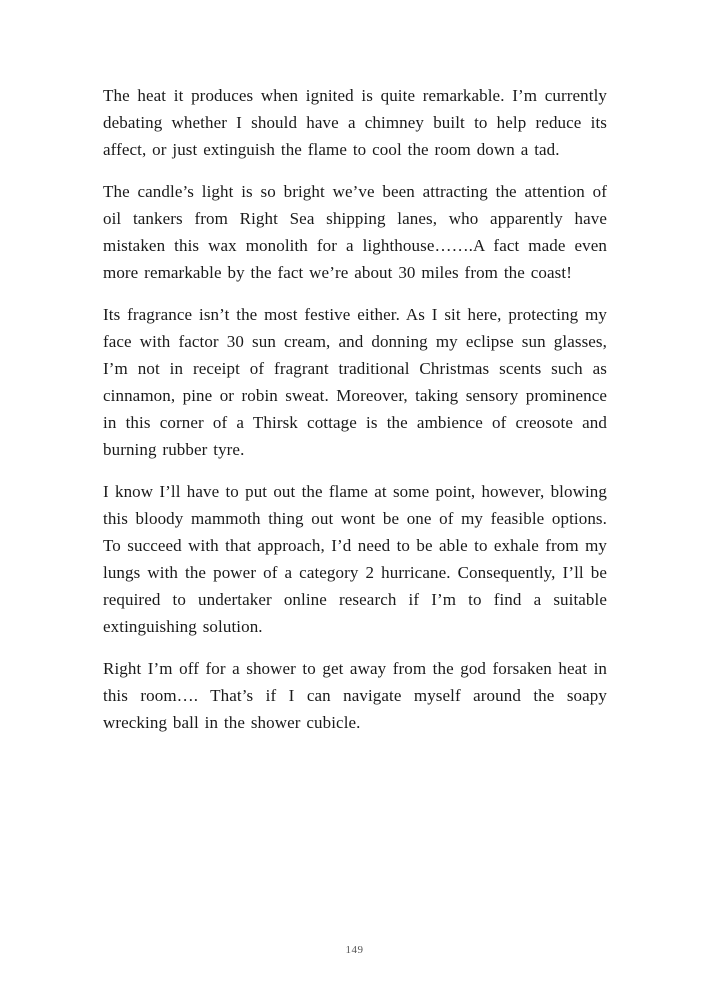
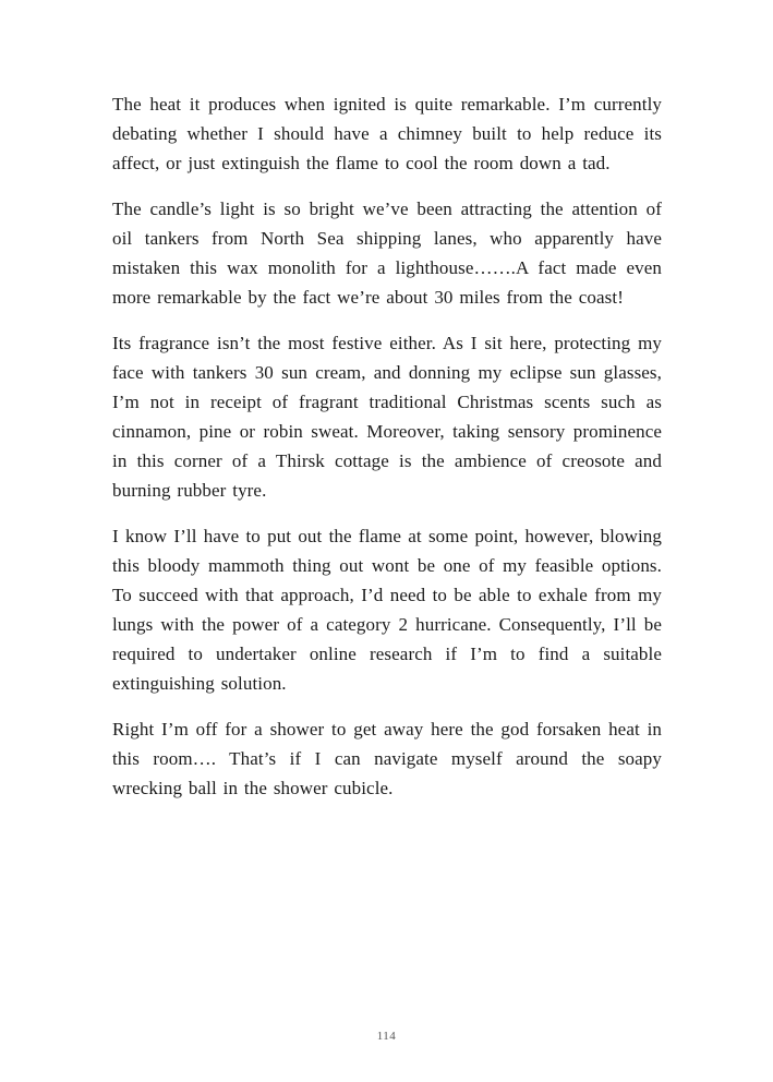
  The heat it produces when ignited is quite remarkable. I’m currently debating whether I should have a chimney built to help reduce its affect, or just extinguish the flame to cool the room down a tad.
- The candle’s light is so bright we’ve been attracting the attention of oil tankers from Right Sea shipping lanes, who apparently have mistaken this wax monolith for a lighthouse…….A fact made even more remarkable by the fact we’re about 30 miles from the coast!
+ The candle’s light is so bright we’ve been attracting the attention of oil tankers from North Sea shipping lanes, who apparently have mistaken this wax monolith for a lighthouse…….A fact made even more remarkable by the fact we’re about 30 miles from the coast!
- Its fragrance isn’t the most festive either. As I sit here, protecting my face with factor 30 sun cream, and donning my eclipse sun glasses, I’m not in receipt of fragrant traditional Christmas scents such as cinnamon, pine or robin sweat. Moreover, taking sensory prominence in this corner of a Thirsk cottage is the ambience of creosote and burning rubber tyre.
+ Its fragrance isn’t the most festive either. As I sit here, protecting my face with tankers 30 sun cream, and donning my eclipse sun glasses, I’m not in receipt of fragrant traditional Christmas scents such as cinnamon, pine or robin sweat. Moreover, taking sensory prominence in this corner of a Thirsk cottage is the ambience of creosote and burning rubber tyre.
  I know I’ll have to put out the flame at some point, however, blowing this bloody mammoth thing out wont be one of my feasible options. To succeed with that approach, I’d need to be able to exhale from my lungs with the power of a category 2 hurricane. Consequently, I’ll be required to undertaker online research if I’m to find a suitable extinguishing solution.
- Right I’m off for a shower to get away from the god forsaken heat in this room…. That’s if I can navigate myself around the soapy wrecking ball in the shower cubicle.
+ Right I’m off for a shower to get away here the god forsaken heat in this room…. That’s if I can navigate myself around the soapy wrecking ball in the shower cubicle.
- 149
+ 114
